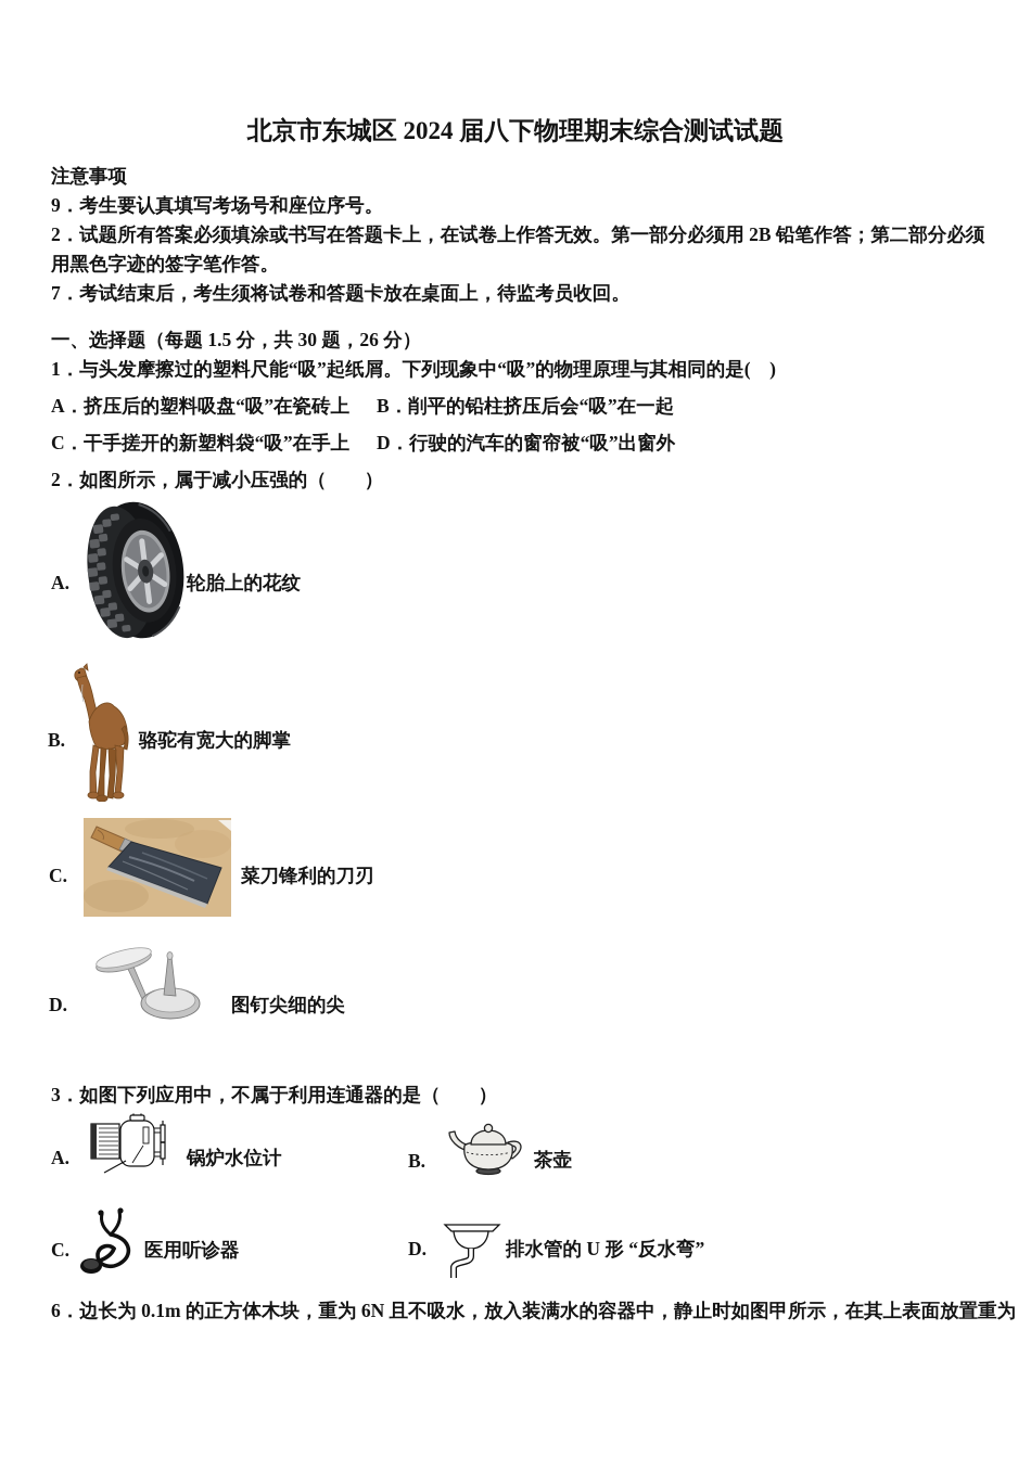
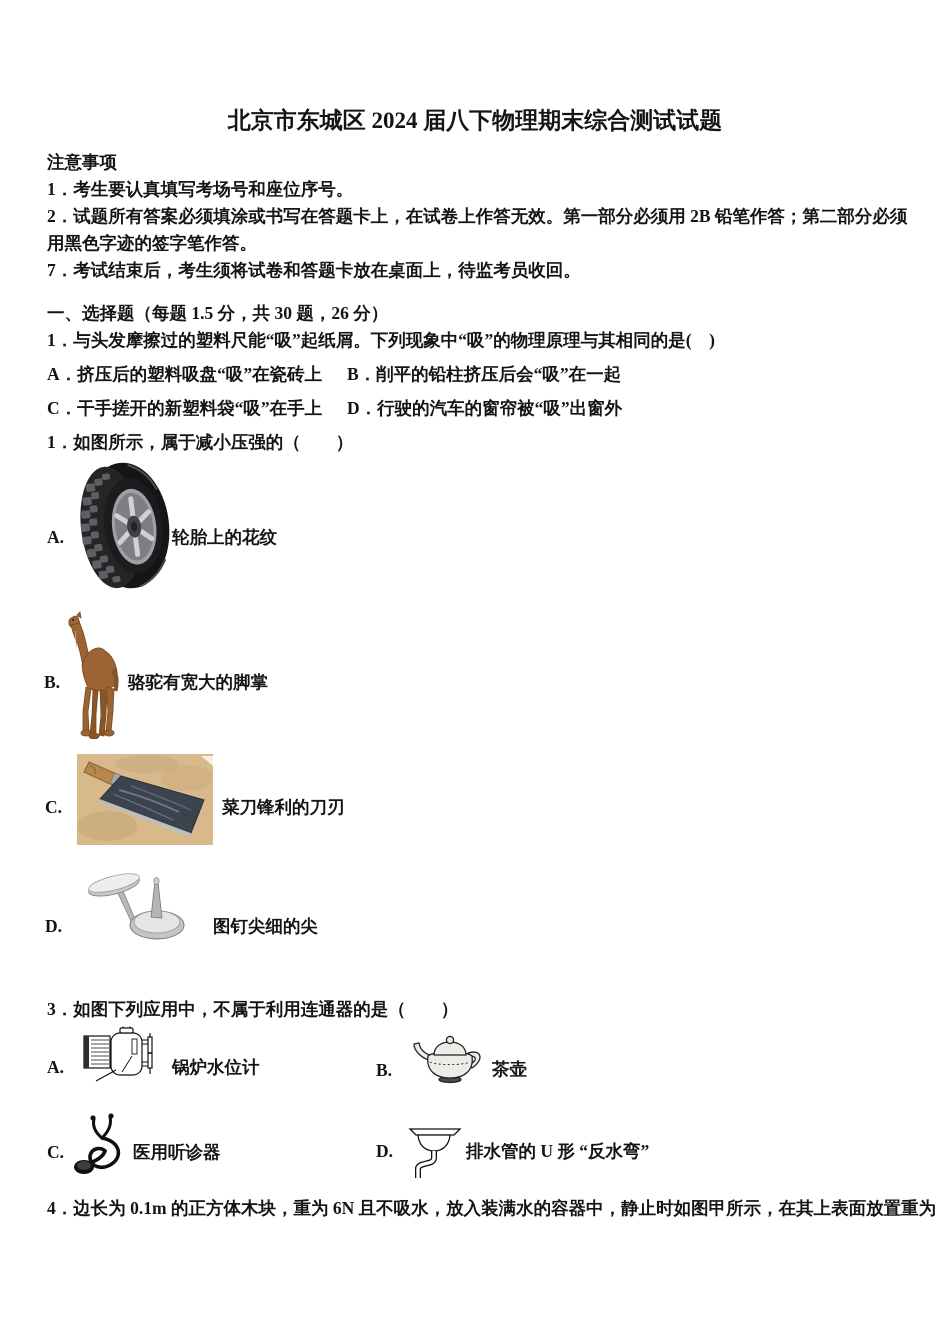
  北京市东城区 2024 届八下物理期末综合测试试题
  注意事项
- 9．考生要认真填写考场号和座位序号。
+ 1．考生要认真填写考场号和座位序号。
  2．试题所有答案必须填涂或书写在答题卡上，在试卷上作答无效。第一部分必须用 2B 铅笔作答；第二部分必须用黑色字迹的签字笔作答。
  7．考试结束后，考生须将试卷和答题卡放在桌面上，待监考员收回。
  一、选择题（每题 1.5 分，共 30 题，26 分）
  1．与头发摩擦过的塑料尺能“吸”起纸屑。下列现象中“吸”的物理原理与其相同的是( )
  A．挤压后的塑料吸盘“吸”在瓷砖上 B．削平的铅柱挤压后会“吸”在一起
  C．干手搓开的新塑料袋“吸”在手上 D．行驶的汽车的窗帘被“吸”出窗外
- 2．如图所示，属于减小压强的（ ）
+ 1．如图所示，属于减小压强的（ ）
  A.
  轮胎上的花纹
  B.
  骆驼有宽大的脚掌
  C.
  菜刀锋利的刀刃
  D.
  图钉尖细的尖
  3．如图下列应用中，不属于利用连通器的是（ ）
  A.
  锅炉水位计
  B.
  茶壶
  C.
  医用听诊器
  D.
  排水管的 U 形 “反水弯”
- 6．边长为 0.1m 的正方体木块，重为 6N 且不吸水，放入装满水的容器中，静止时如图甲所示，在其上表面放置重为
+ 4．边长为 0.1m 的正方体木块，重为 6N 且不吸水，放入装满水的容器中，静止时如图甲所示，在其上表面放置重为
